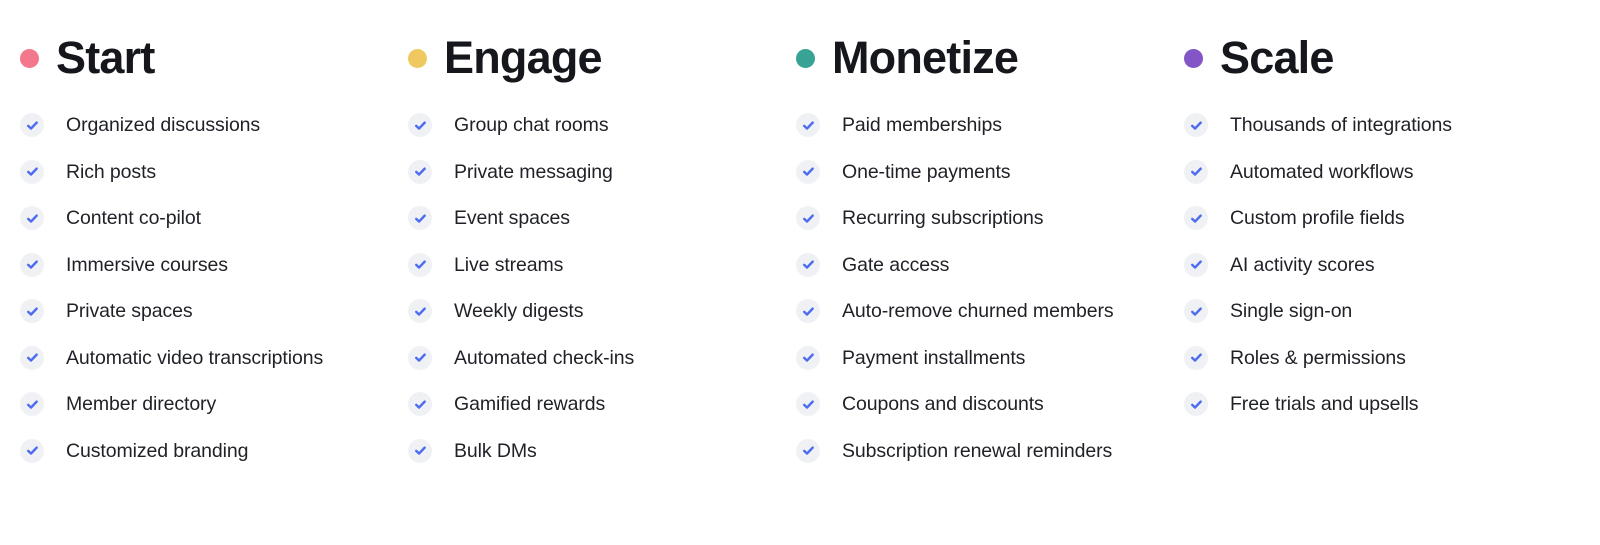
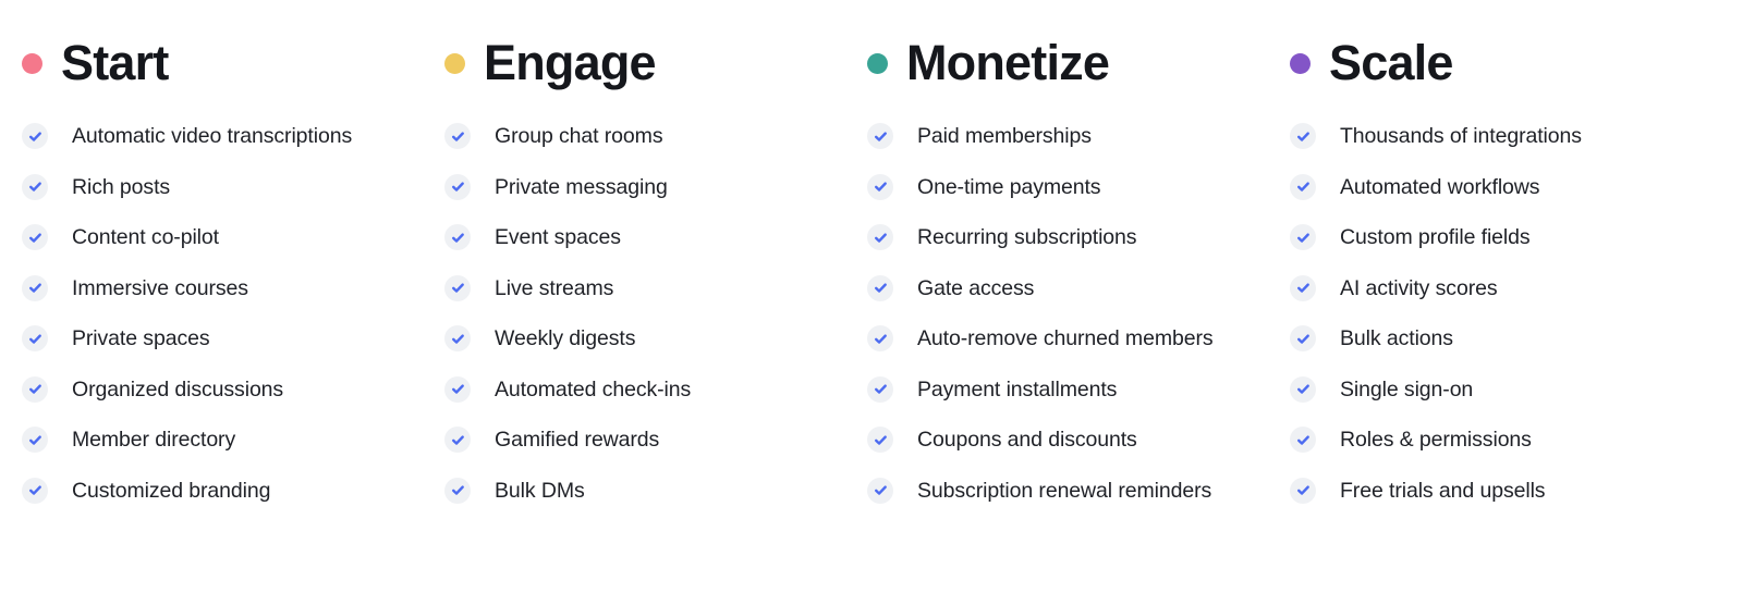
  Start
- Organized discussions
+ Automatic video transcriptions
  Rich posts
  Content co-pilot
  Immersive courses
  Private spaces
- Automatic video transcriptions
+ Organized discussions
  Member directory
  Customized branding
  Engage
  Group chat rooms
  Private messaging
  Event spaces
  Live streams
  Weekly digests
  Automated check-ins
  Gamified rewards
  Bulk DMs
  Monetize
  Paid memberships
  One-time payments
  Recurring subscriptions
  Gate access
  Auto-remove churned members
  Payment installments
  Coupons and discounts
  Subscription renewal reminders
  Scale
  Thousands of integrations
  Automated workflows
  Custom profile fields
  AI activity scores
+ Bulk actions
  Single sign-on
  Roles & permissions
  Free trials and upsells
